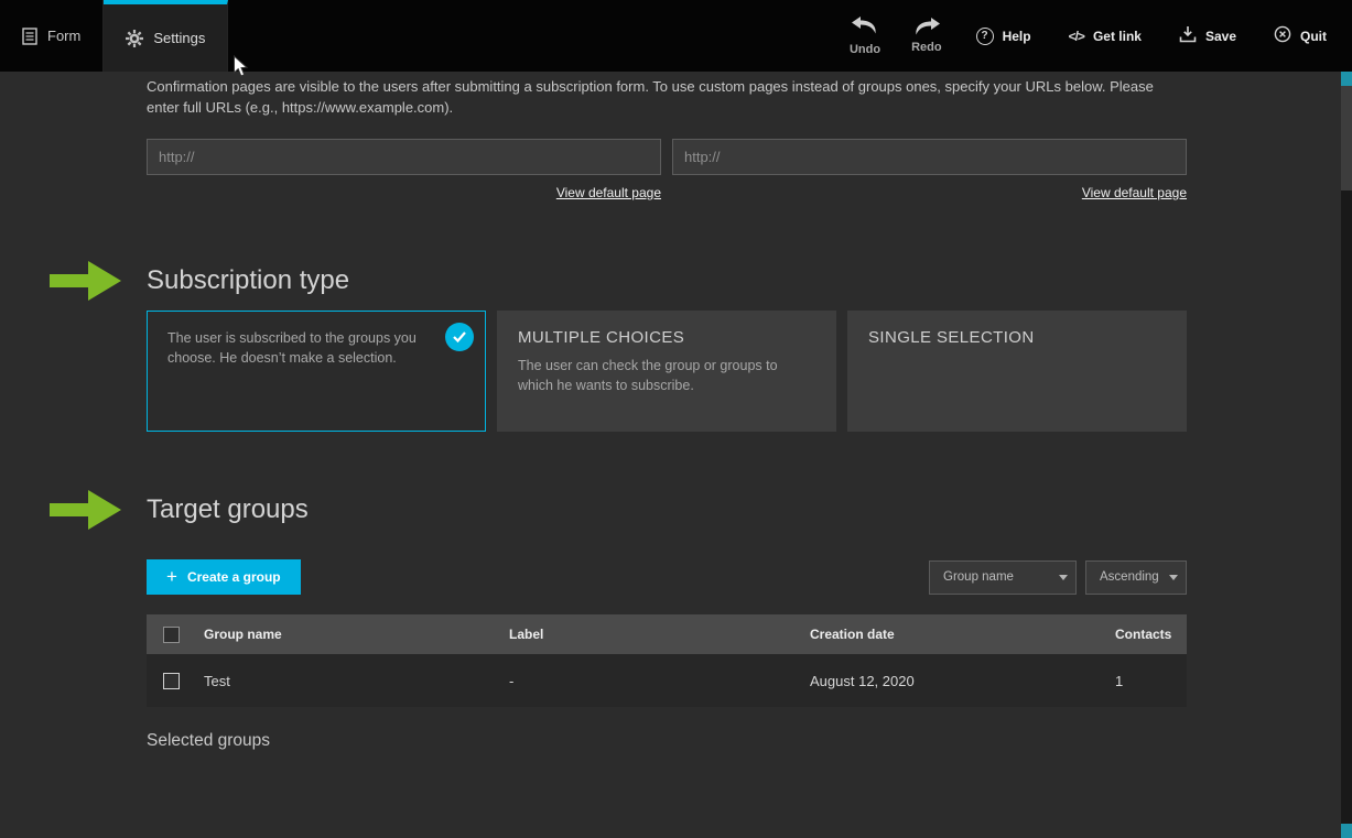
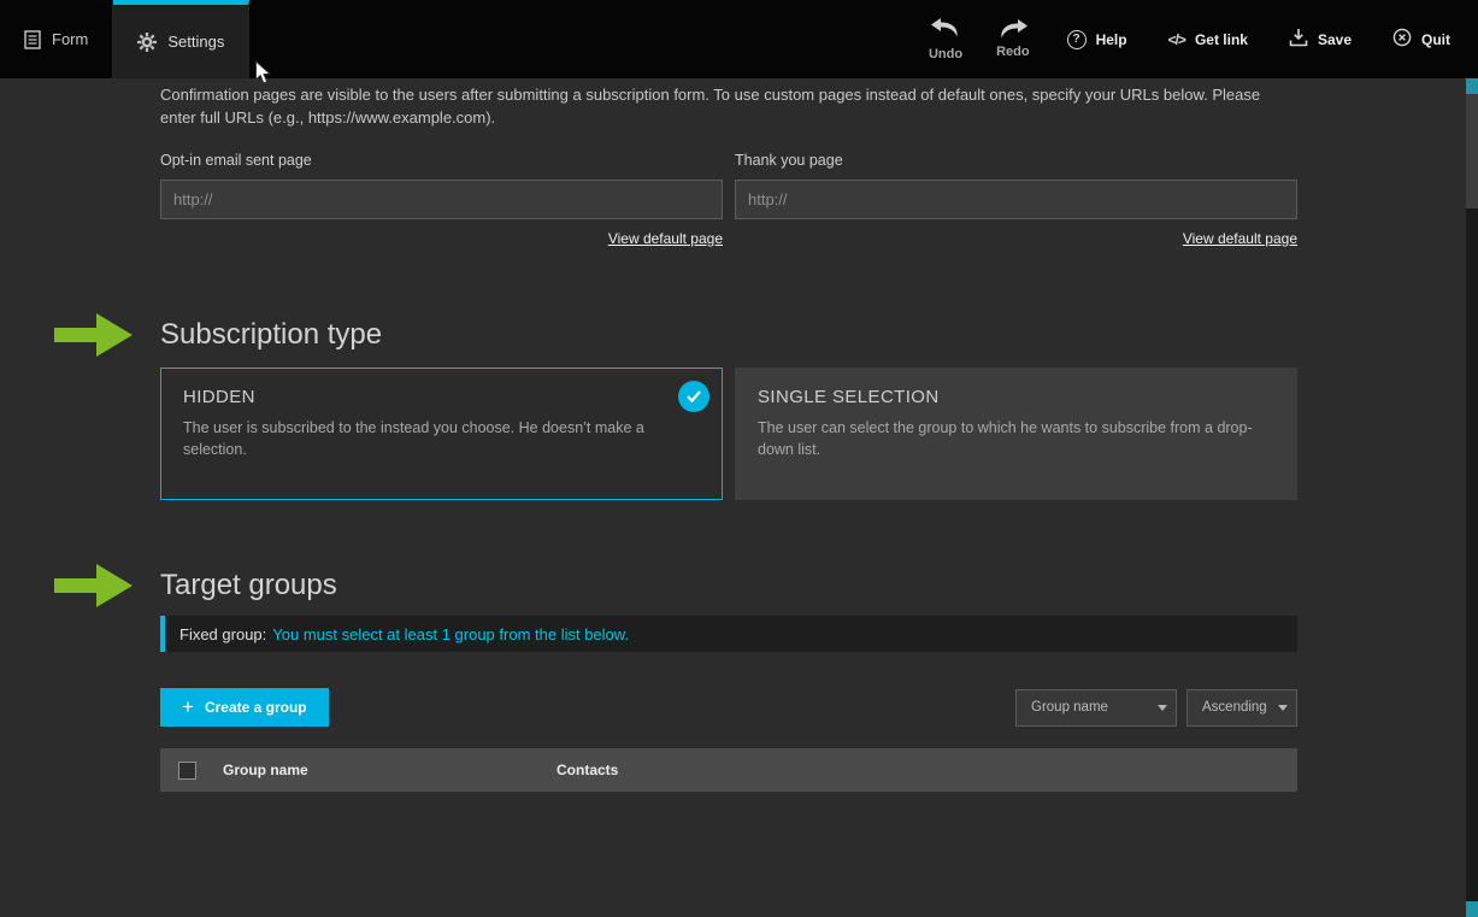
  Form
  Settings
  Undo
  Redo
  ?
  Help
  </>
  Get link
  Save
  Quit
- Confirmation pages are visible to the users after submitting a subscription form. To use custom pages instead of groups ones, specify your URLs below. Please enter full URLs (e.g., https://www.example.com).
+ Confirmation pages are visible to the users after submitting a subscription form. To use custom pages instead of default ones, specify your URLs below. Please enter full URLs (e.g., https://www.example.com).
+ Opt-in email sent page
  http://
  View default page
+ Thank you page
  http://
  View default page
  Subscription type
+ HIDDEN
- The user is subscribed to the groups you choose. He doesn’t make a selection.
+ The user is subscribed to the instead you choose. He doesn’t make a selection.
- MULTIPLE CHOICES
- The user can check the group or groups to which he wants to subscribe.
  SINGLE SELECTION
+ The user can select the group to which he wants to subscribe from a drop-down list.
  Target groups
+ Fixed group:
+ You must select at least 1 group from the list below.
  +
  Create a group
  Group name
  Ascending
  Group name
- Label
- Creation date
  Contacts
- Test
- -
- August 12, 2020
- 1
- Selected groups
